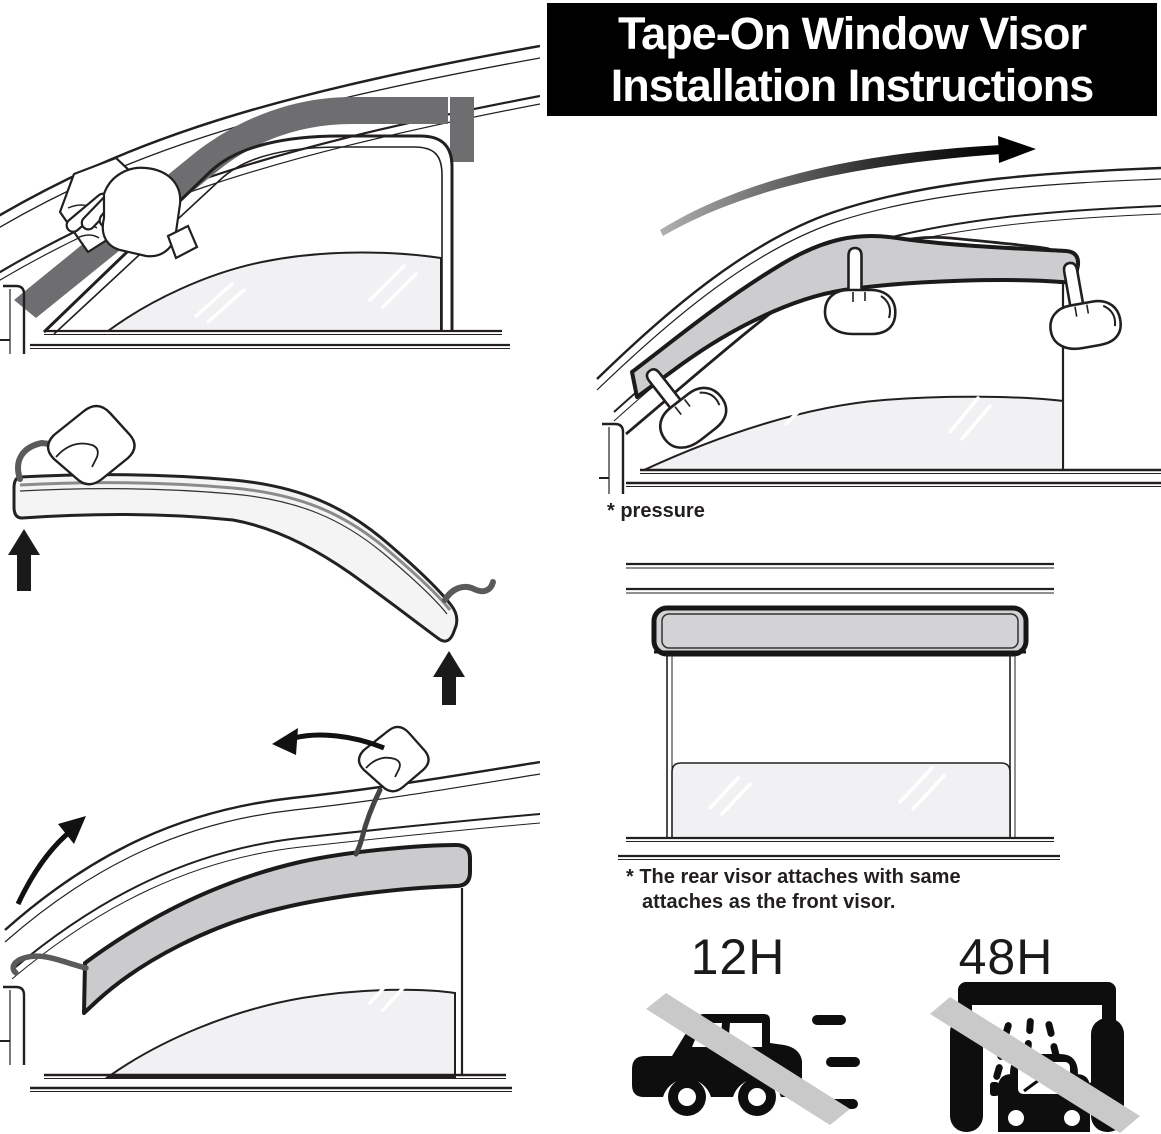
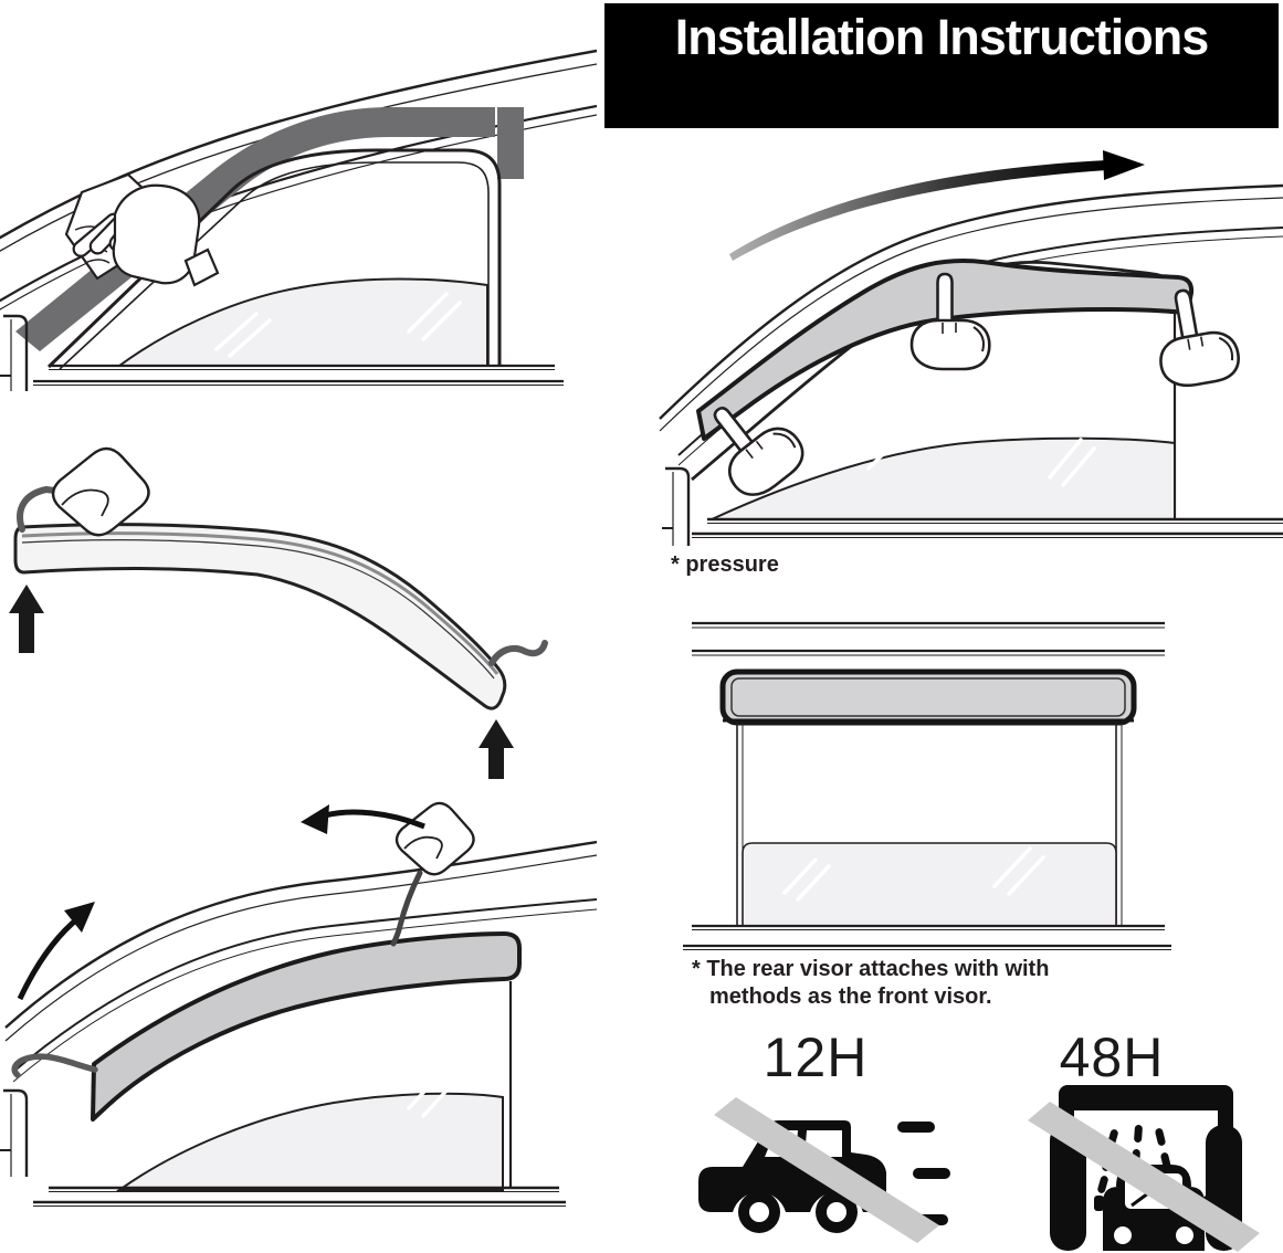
- Tape-On Window Visor
  Installation Instructions
  * pressure
- * The rear visor attaches with same
+ * The rear visor attaches with with
- attaches as the front visor.
+ methods as the front visor.
  12H
  48H
